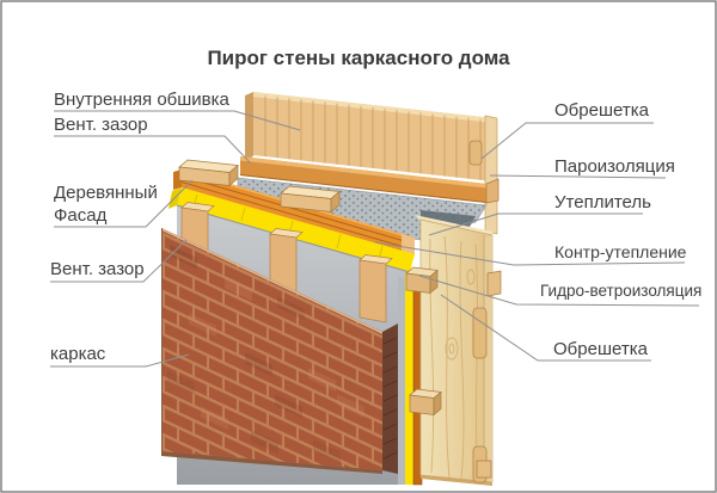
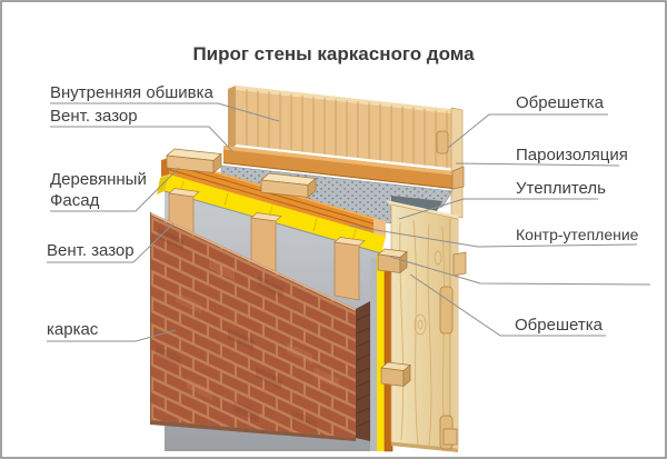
  Внутренняя обшивка
  Вент. зазор
  Деревянный
  Фасад
  Вент. зазор
  каркас
  Обрешетка
  Пароизоляция
  Утеплитель
  Контр-утепление
- Гидро-ветроизоляция
  Обрешетка
  Пирог стены каркасного дома
